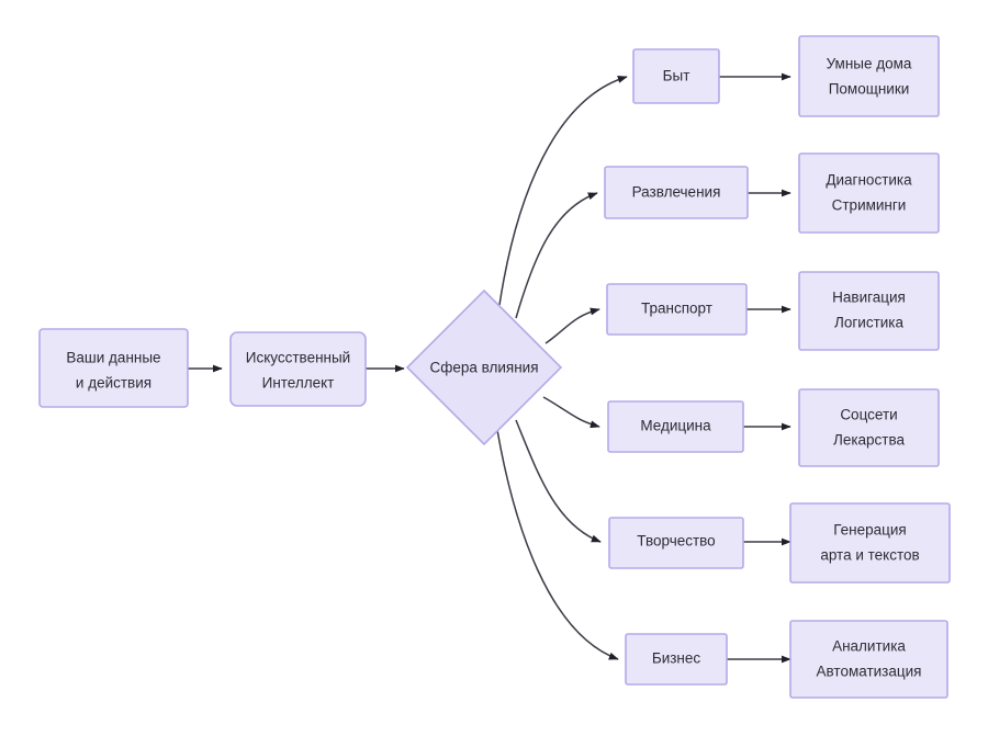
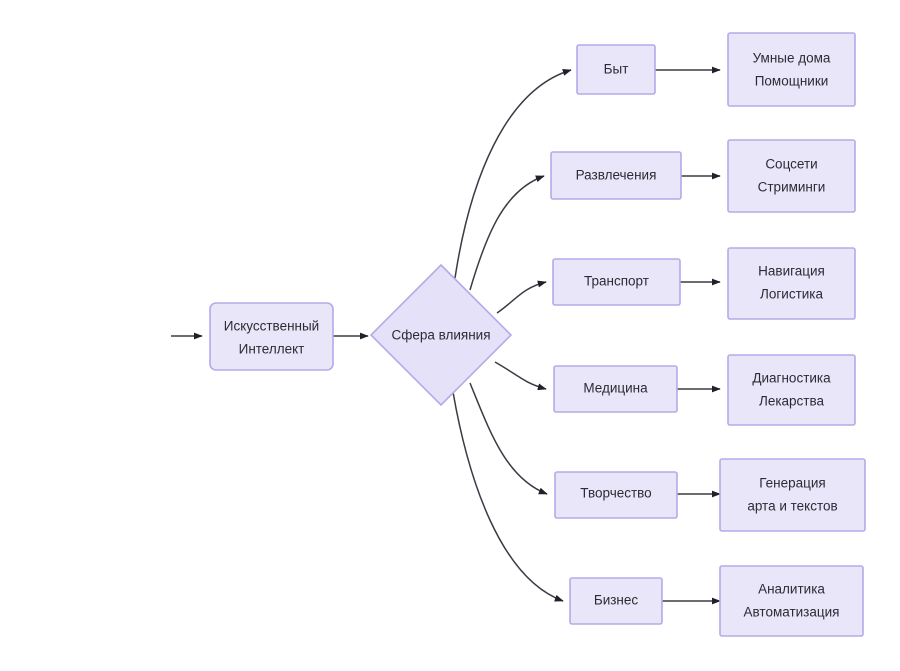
- Ваши данные
- и действия
  Искусственный
  Интеллект
  Сфера влияния
  Быт
  Умные дома
  Помощники
  Развлечения
- Диагностика
+ Соцсети
  Стриминги
  Транспорт
  Навигация
  Логистика
  Медицина
- Соцсети
+ Диагностика
  Лекарства
  Творчество
  Генерация
  арта и текстов
  Бизнес
  Аналитика
  Автоматизация
